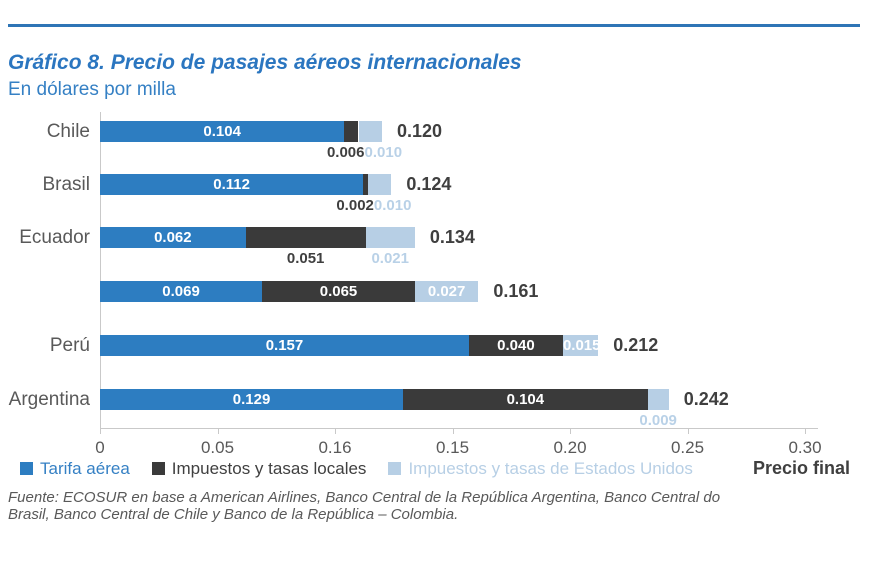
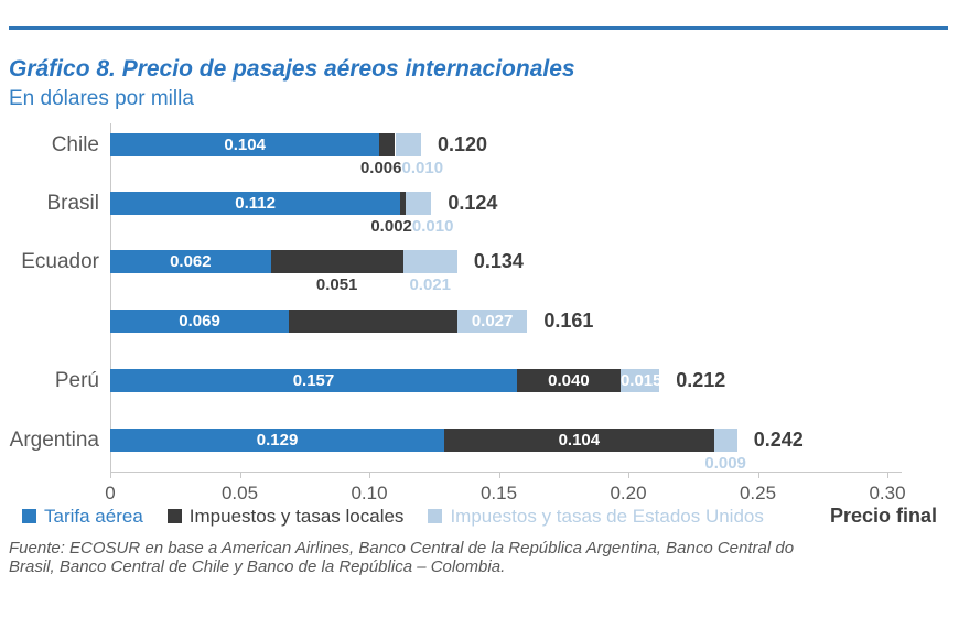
  Gráfico 8. Precio de pasajes aéreos internacionales
  En dólares por milla
  0
  0.05
- 0.16
+ 0.10
  0.15
  0.20
  0.25
  0.30
  Chile
  0.104
  0.006
  0.010
  0.120
  Brasil
  0.112
  0.002
  0.010
  0.124
  Ecuador
  0.062
  0.051
  0.021
  0.134
  0.069
- 0.065
  0.027
  0.161
  Perú
  0.157
  0.040
  0.015
  0.212
  Argentina
  0.129
  0.104
  0.009
  0.242
  Tarifa aérea
  Impuestos y tasas locales
  Impuestos y tasas de Estados Unidos
  Precio final
  Fuente: ECOSUR en base a American Airlines, Banco Central de la República Argentina, Banco Central do
  Brasil, Banco Central de Chile y Banco de la República – Colombia.
